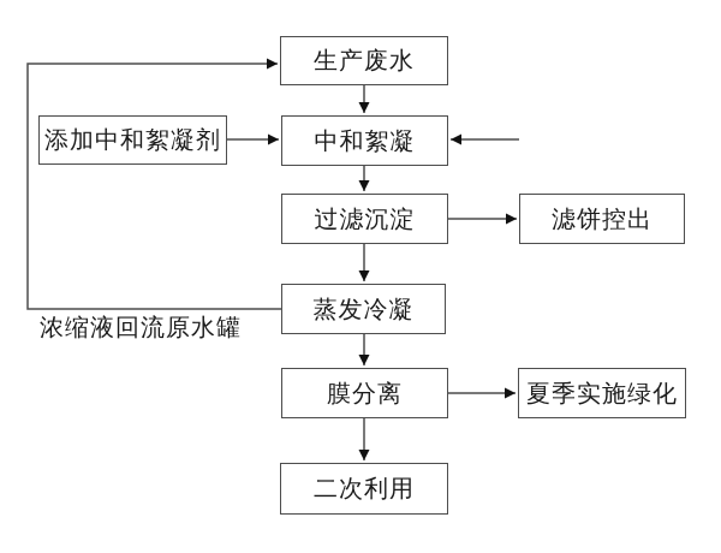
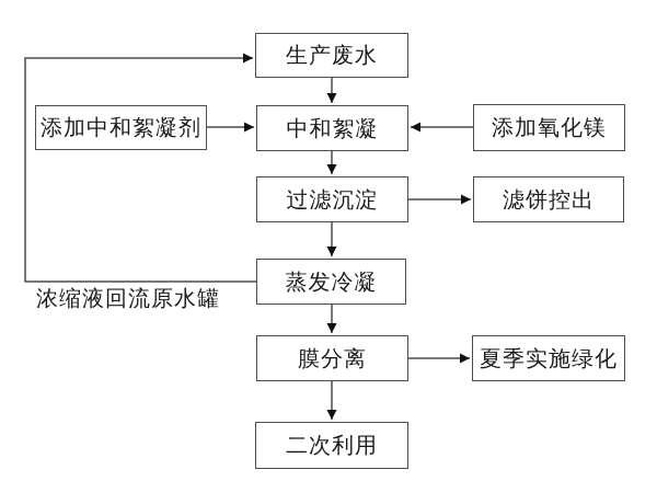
  生产废水
  添加中和絮凝剂
  中和絮凝
+ 添加氧化镁
  过滤沉淀
  滤饼控出
  蒸发冷凝
  膜分离
  夏季实施绿化
  二次利用
  浓缩液回流原水罐
